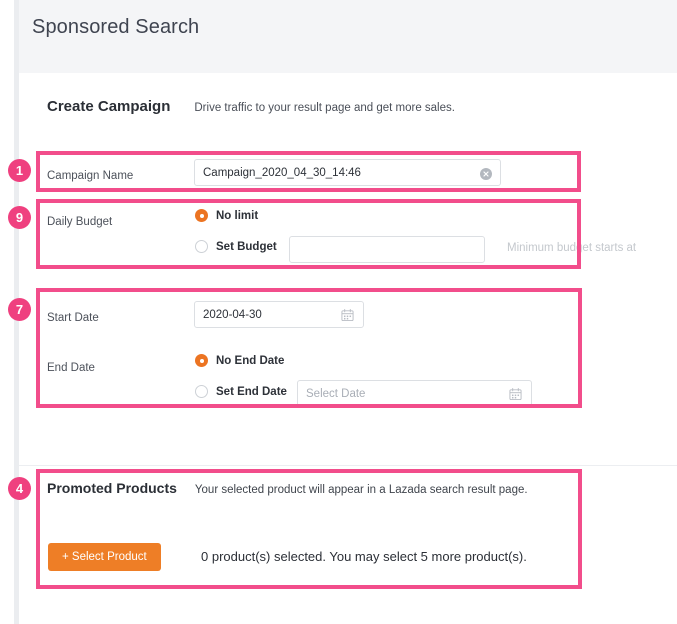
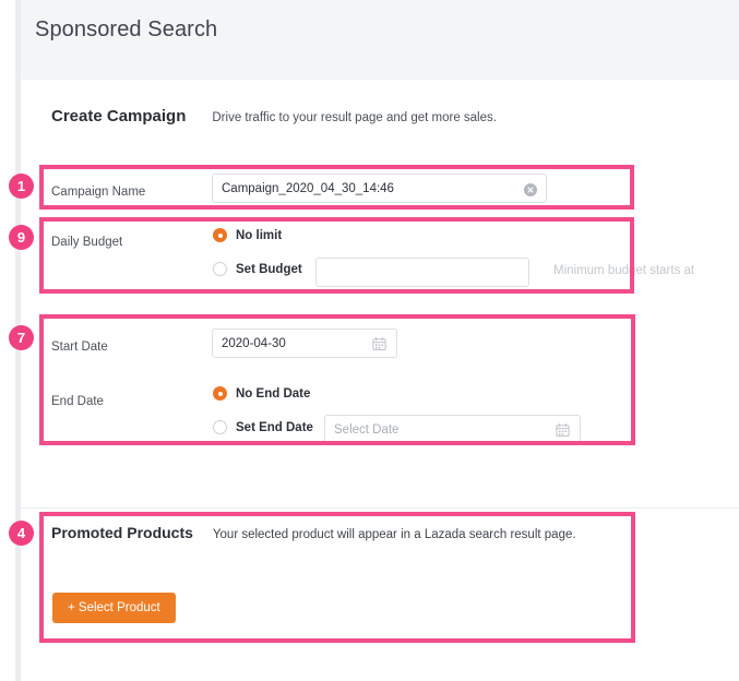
  Sponsored Search
  Create Campaign
  Drive traffic to your result page and get more sales.
  Campaign Name
  Campaign_2020_04_30_14:46
  Daily Budget
  No limit
  Set Budget
  Minimum budget starts at
  Start Date
  2020-04-30
  End Date
  No End Date
  Set End Date
  Select Date
  Promoted Products
  Your selected product will appear in a Lazada search result page.
  + Select Product
- 0 product(s) selected. You may select 5 more product(s).
  1
  9
  7
  4
